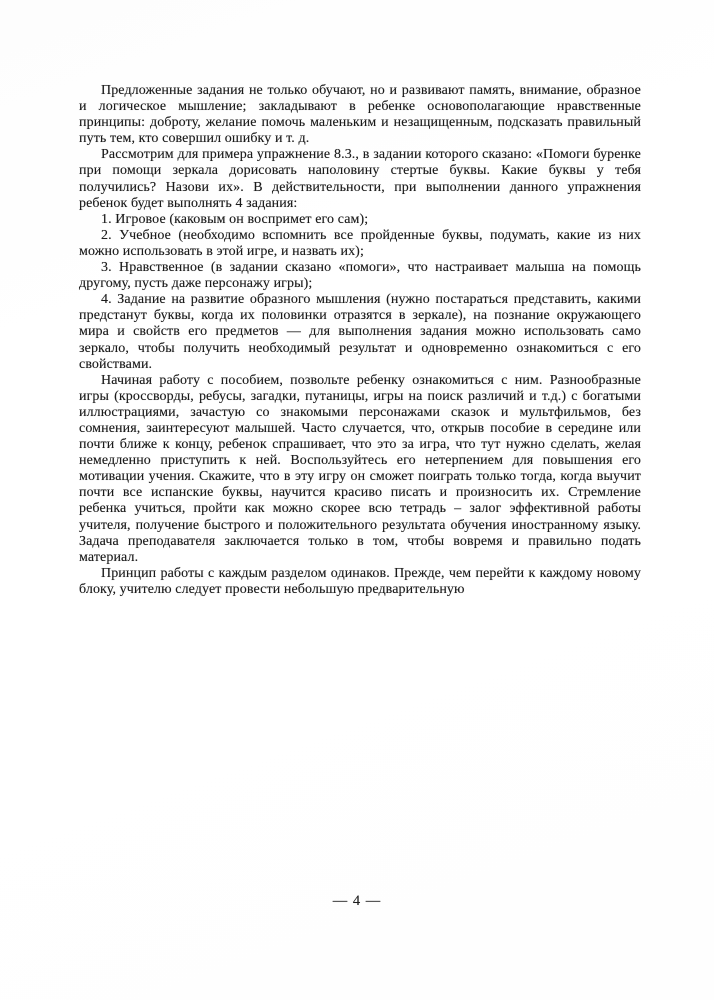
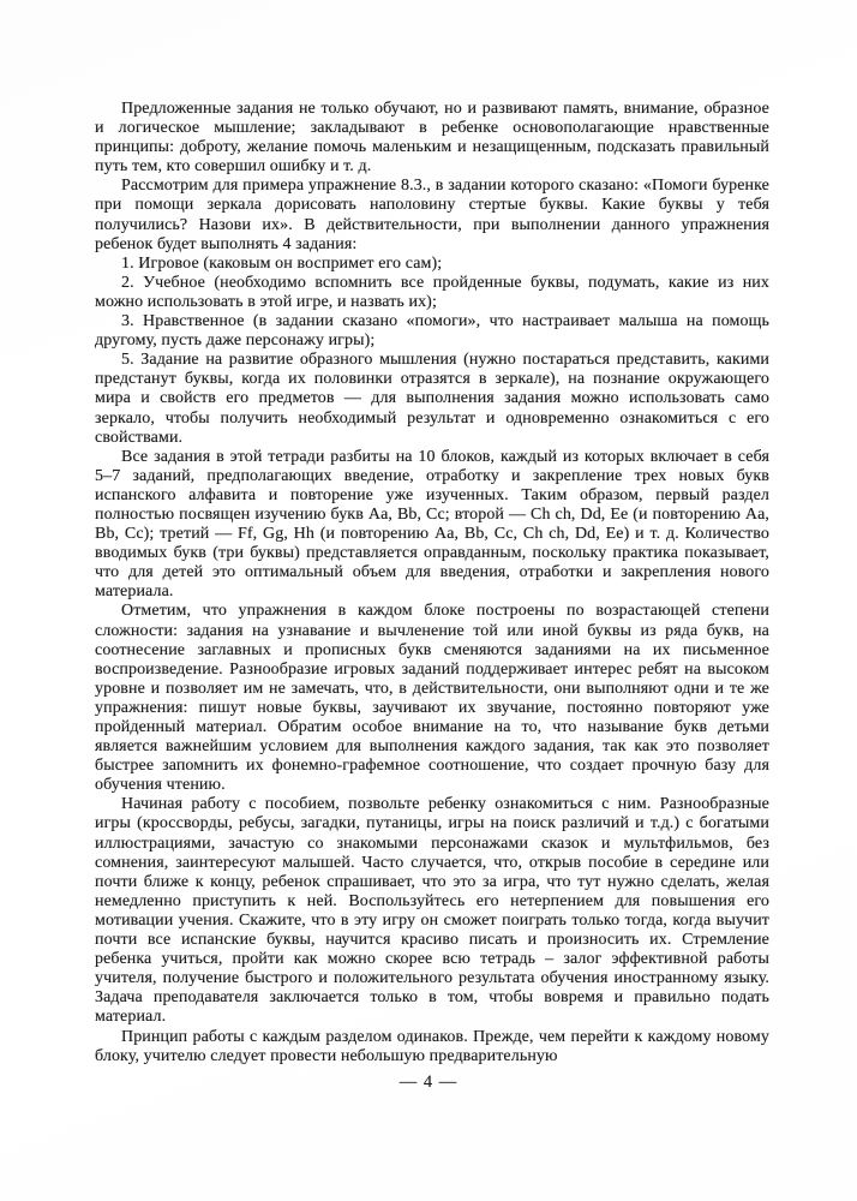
  Предложенные задания не только обучают, но и развивают память, внимание, образное и логическое мышление; закладывают в ребенке основополагающие нравственные принципы: доброту, желание помочь маленьким и незащищенным, подсказать правильный путь тем, кто совершил ошибку и т. д.
  Рассмотрим для примера упражнение 8.3., в задании которого сказано: «Помоги буренке при помощи зеркала дорисовать наполовину стертые буквы. Какие буквы у тебя получились? Назови их». В действительности, при выполнении данного упражнения ребенок будет выполнять 4 задания:
  1. Игровое (каковым он воспримет его сам);
  2. Учебное (необходимо вспомнить все пройденные буквы, подумать, какие из них можно использовать в этой игре, и назвать их);
  3. Нравственное (в задании сказано «помоги», что настраивает малыша на помощь другому, пусть даже персонажу игры);
- 4. Задание на развитие образного мышления (нужно постараться представить, какими предстанут буквы, когда их половинки отразятся в зеркале), на познание окружающего мира и свойств его предметов — для выполнения задания можно использовать само зеркало, чтобы получить необходимый результат и одновременно ознакомиться с его свойствами.
+ 5. Задание на развитие образного мышления (нужно постараться представить, какими предстанут буквы, когда их половинки отразятся в зеркале), на познание окружающего мира и свойств его предметов — для выполнения задания можно использовать само зеркало, чтобы получить необходимый результат и одновременно ознакомиться с его свойствами.
+ Все задания в этой тетради разбиты на 10 блоков, каждый из которых включает в себя 5–7 заданий, предполагающих введение, отработку и закрепление трех новых букв испанского алфавита и повторение уже изученных. Таким образом, первый раздел полностью посвящен изучению букв Aa, Bb, Cc; второй — Ch ch, Dd, Ee (и повторению Aa, Bb, Cc); третий — Ff, Gg, Hh (и повторению Aa, Bb, Cc, Ch ch, Dd, Ee) и т. д. Количество вводимых букв (три буквы) представляется оправданным, поскольку практика показывает, что для детей это оптимальный объем для введения, отработки и закрепления нового материала.
+ Отметим, что упражнения в каждом блоке построены по возрастающей степени сложности: задания на узнавание и вычленение той или иной буквы из ряда букв, на соотнесение заглавных и прописных букв сменяются заданиями на их письменное воспроизведение. Разнообразие игровых заданий поддерживает интерес ребят на высоком уровне и позволяет им не замечать, что, в действительности, они выполняют одни и те же упражнения: пишут новые буквы, заучивают их звучание, постоянно повторяют уже пройденный материал. Обратим особое внимание на то, что называние букв детьми является важнейшим условием для выполнения каждого задания, так как это позволяет быстрее запомнить их фонемно-графемное соотношение, что создает прочную базу для обучения чтению.
  Начиная работу с пособием, позвольте ребенку ознакомиться с ним. Разнообразные игры (кроссворды, ребусы, загадки, путаницы, игры на поиск различий и т.д.) с богатыми иллюстрациями, зачастую со знакомыми персонажами сказок и мультфильмов, без сомнения, заинтересуют малышей. Часто случается, что, открыв пособие в середине или почти ближе к концу, ребенок спрашивает, что это за игра, что тут нужно сделать, желая немедленно приступить к ней. Воспользуйтесь его нетерпением для повышения его мотивации учения. Скажите, что в эту игру он сможет поиграть только тогда, когда выучит почти все испанские буквы, научится красиво писать и произносить их. Стремление ребенка учиться, пройти как можно скорее всю тетрадь – залог эффективной работы учителя, получение быстрого и положительного результата обучения иностранному языку. Задача преподавателя заключается только в том, чтобы вовремя и правильно подать материал.
  Принцип работы с каждым разделом одинаков. Прежде, чем перейти к каждому новому блоку, учителю следует провести небольшую предварительную
  — 4 —
